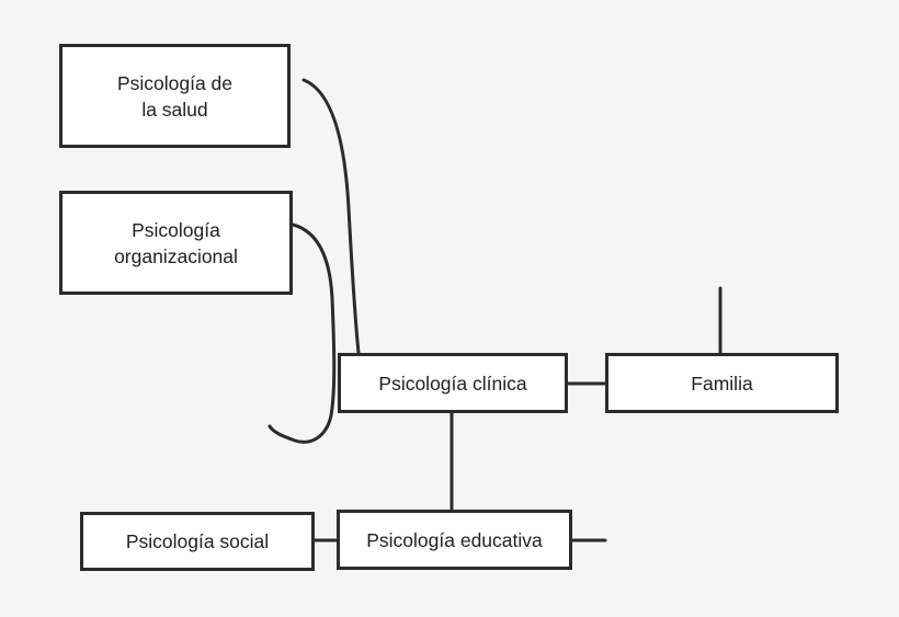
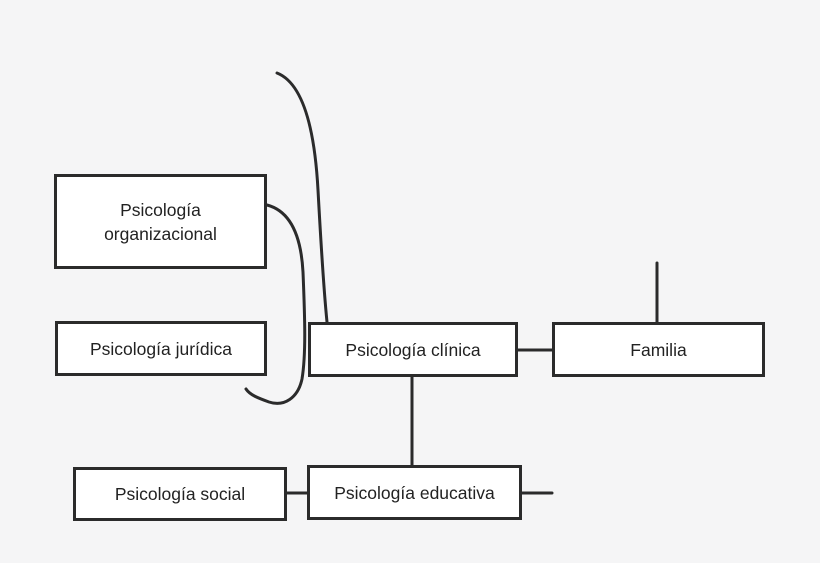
- Psicología de
- la salud
  Psicología
  organizacional
+ Psicología jurídica
  Psicología clínica
  Familia
  Psicología social
  Psicología educativa
